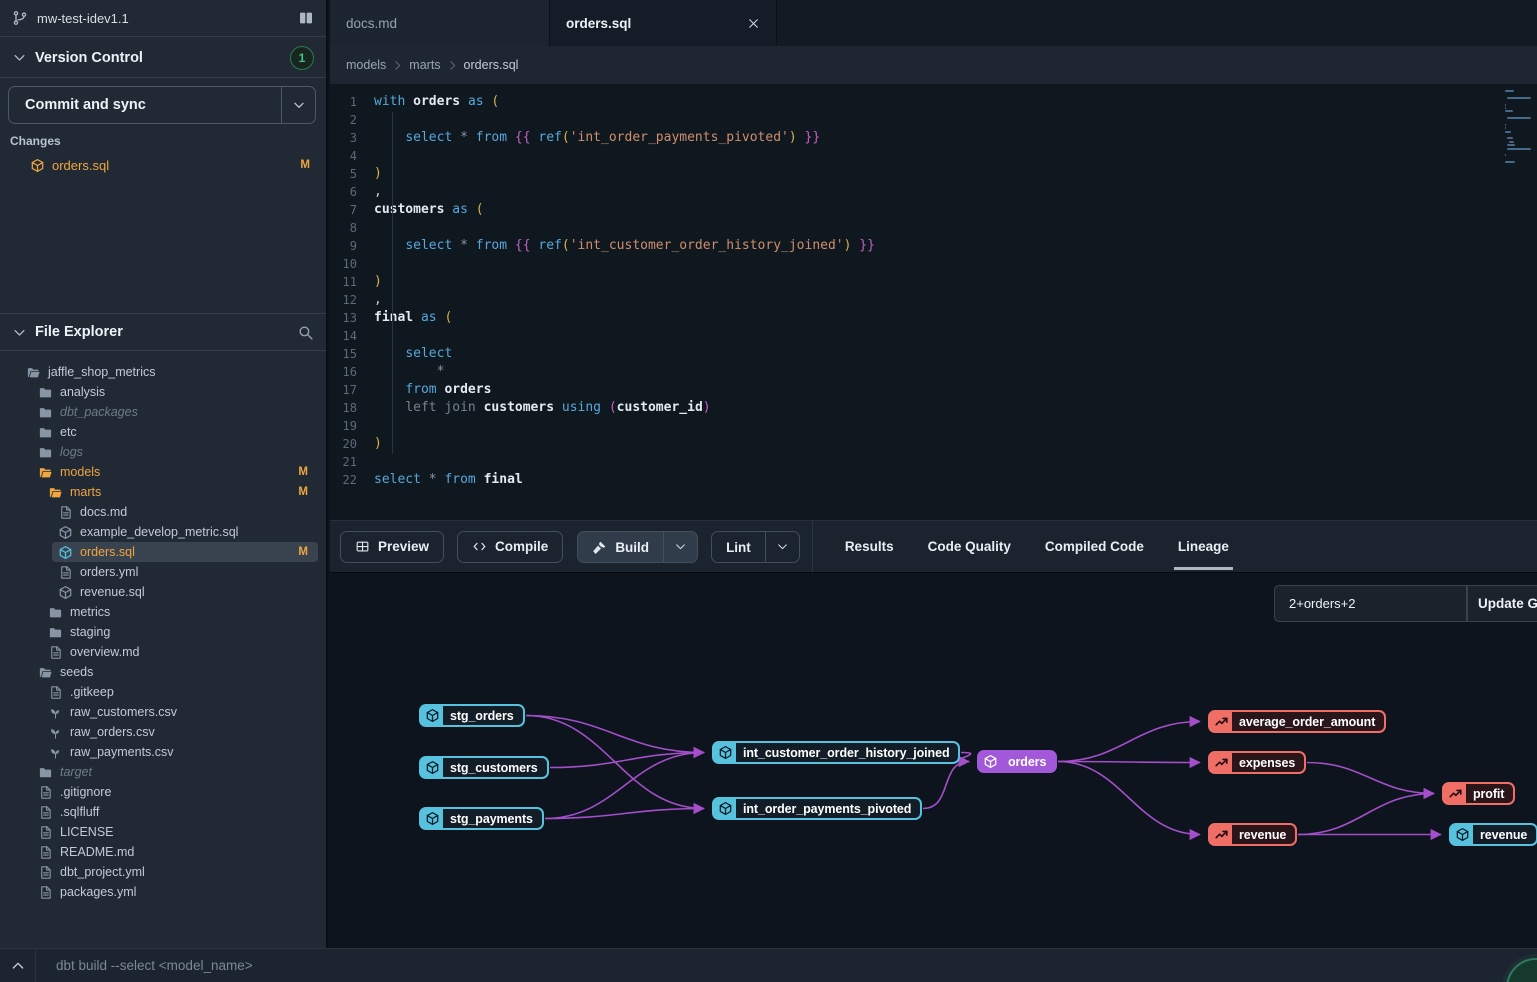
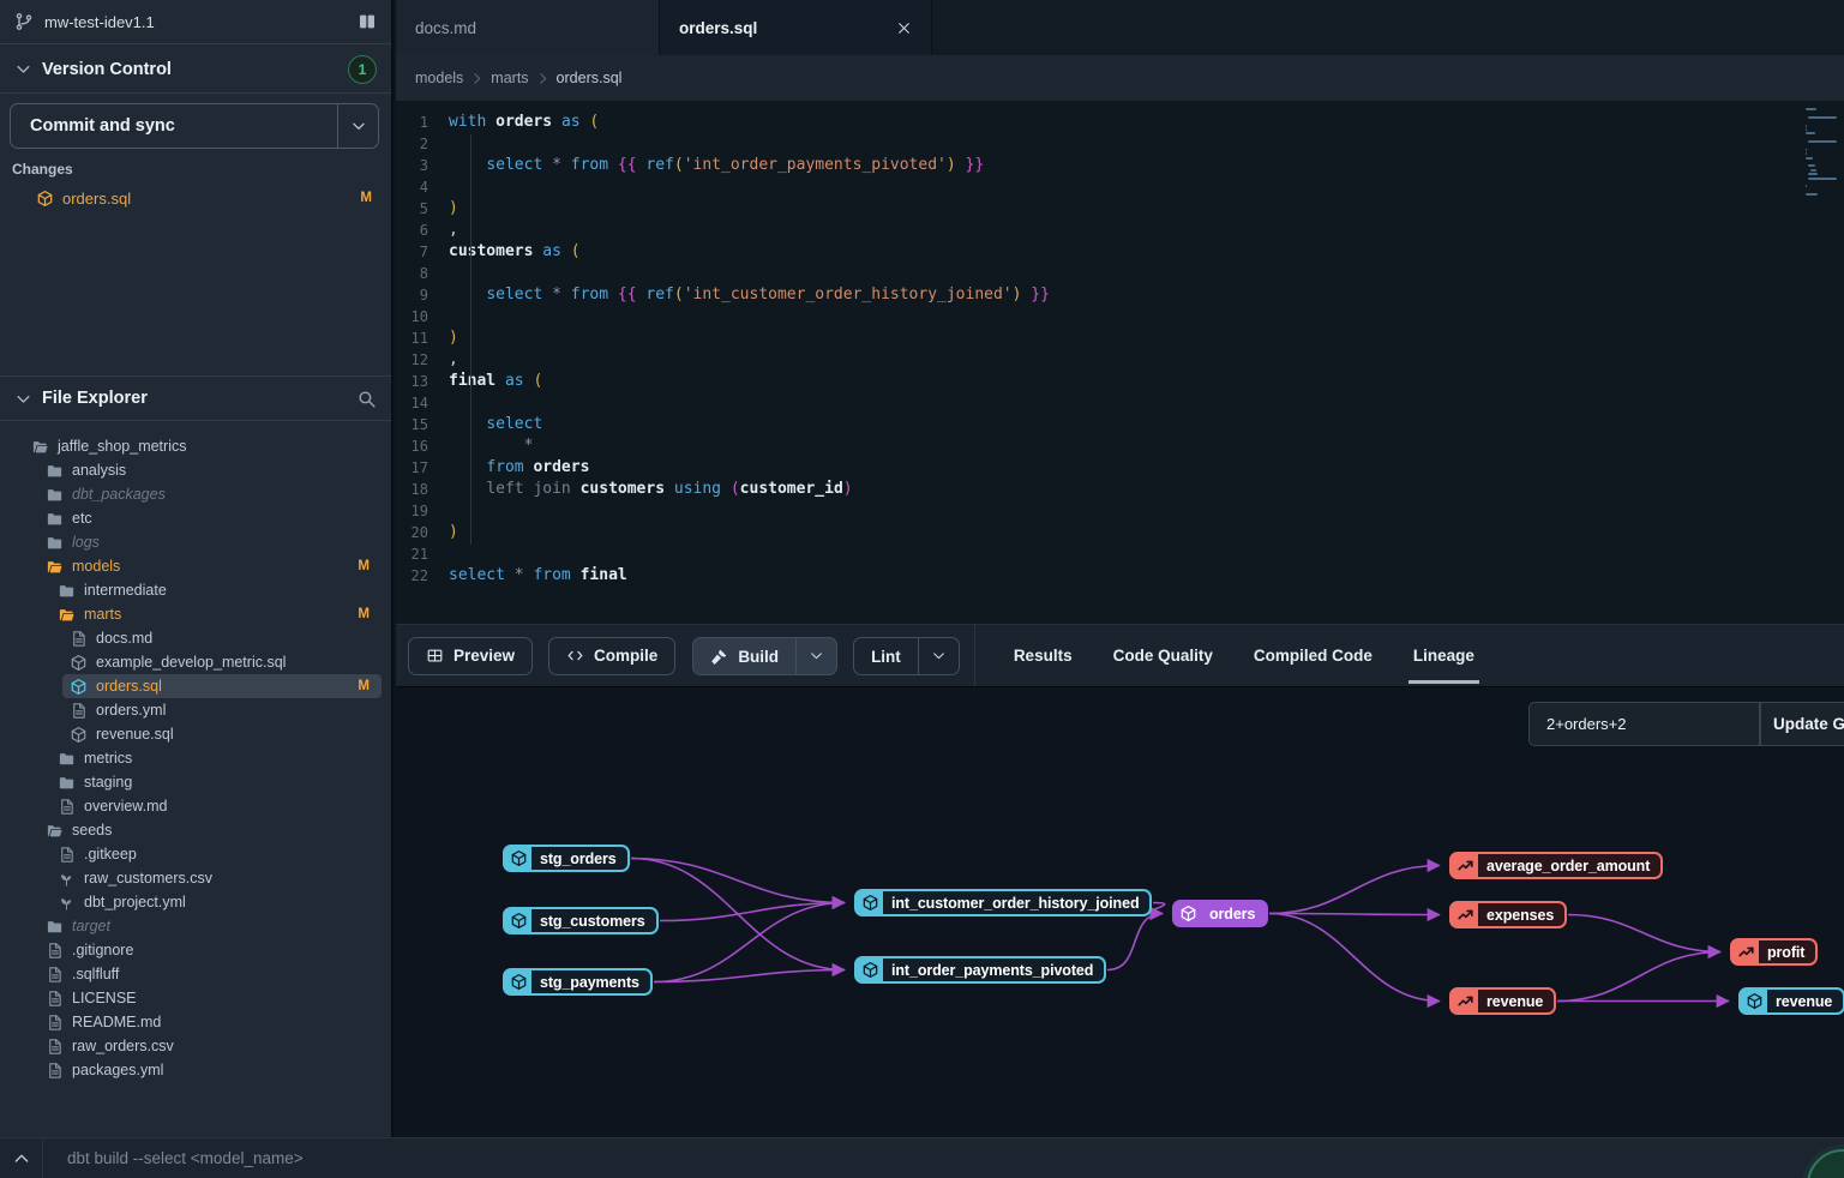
  mw-test-idev1.1
  Version Control
  1
  Commit and sync
  Changes
  orders.sql
  M
  File Explorer
  jaffle_shop_metrics
  analysis
  dbt_packages
  etc
  logs
  models
  M
+ intermediate
  marts
  M
  docs.md
  example_develop_metric.sql
  orders.sql
  M
  orders.yml
  revenue.sql
  metrics
  staging
  overview.md
  seeds
  .gitkeep
  raw_customers.csv
- raw_orders.csv
+ dbt_project.yml
- raw_payments.csv
  target
  .gitignore
  .sqlfluff
  LICENSE
  README.md
- dbt_project.yml
+ raw_orders.csv
  packages.yml
  docs.md
  orders.sql
  models
  marts
  orders.sql
  1
  with orders as (
  2
  3
  select * from {{ ref('int_order_payments_pivoted') }}
  4
  5
  )
  6
  ,
  7
  customers as (
  8
  9
  select * from {{ ref('int_customer_order_history_joined') }}
  10
  11
  )
  12
  ,
  13
  final as (
  14
  15
  select
  16
  *
  17
  from orders
  18
  left join customers using (customer_id)
  19
  20
  )
  21
  22
  select * from final
  Preview
  Compile
  Build
  Lint
  Results
  Code Quality
  Compiled Code
  Lineage
  stg_orders
  stg_customers
  stg_payments
  int_customer_order_history_joined
  int_order_payments_pivoted
  orders
  average_order_amount
  expenses
  revenue
  profit
  revenue
  2+orders+2
  dbt build --select <model_name>
